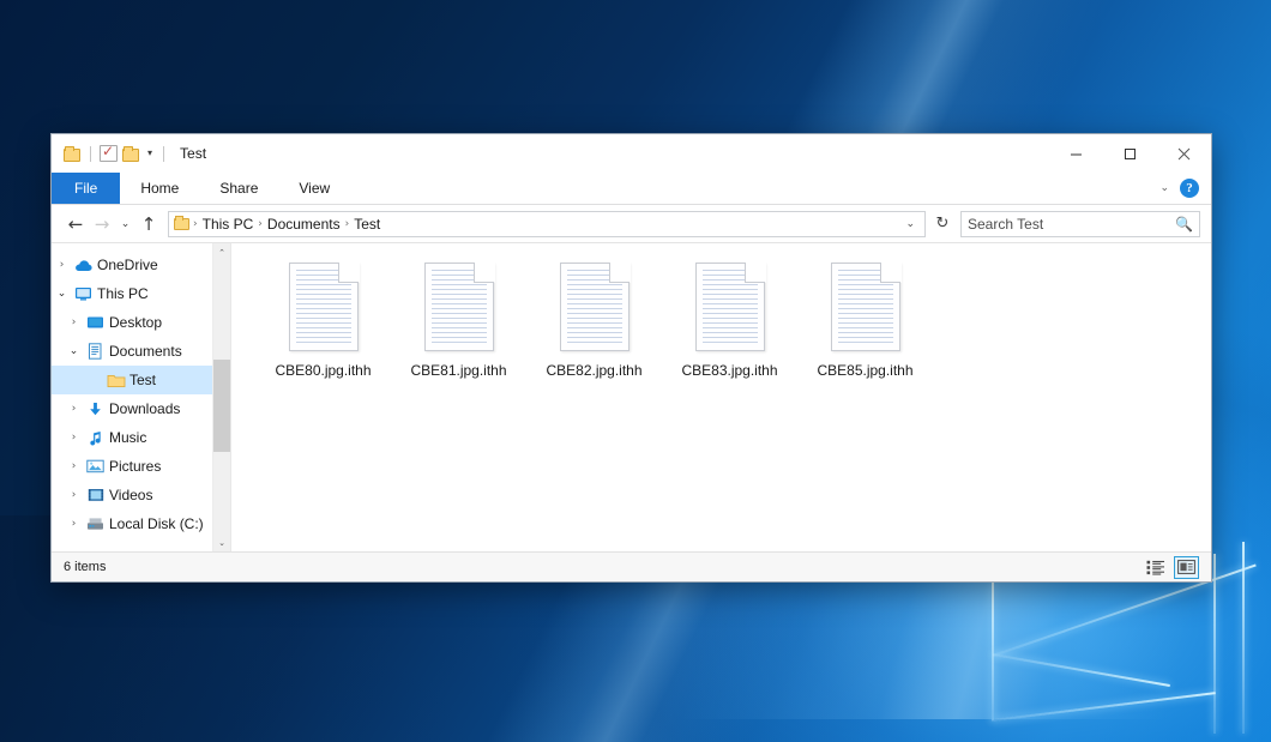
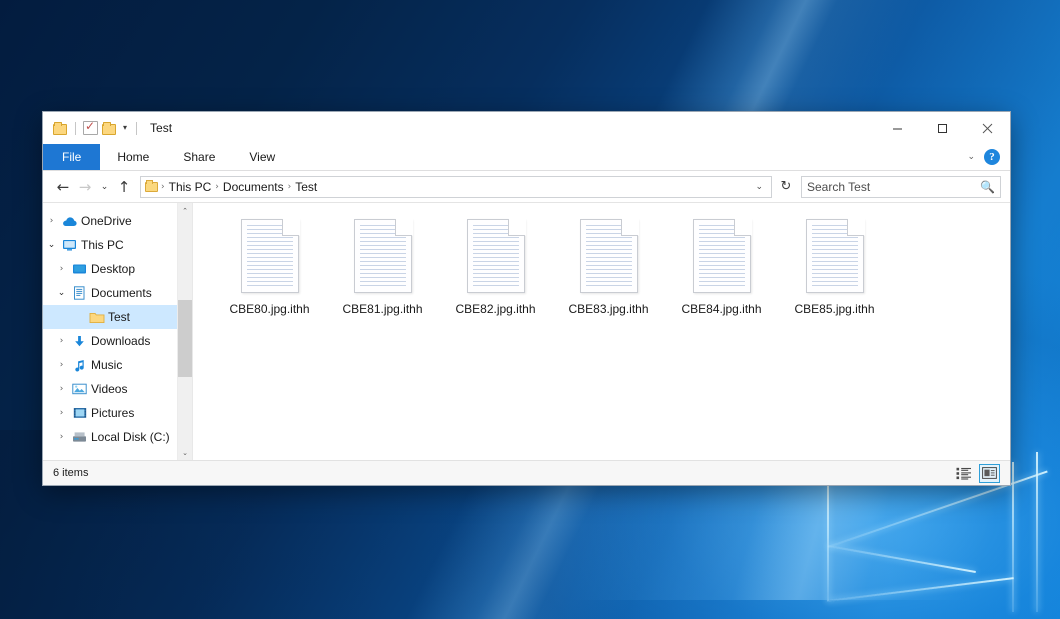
  ▾
  Test
  File
  Home
  Share
  View
  ⌄
  ?
  ←
  →
  ⌄
  ↑
  ›
  This PC
  ›
  Documents
  ›
  Test
  ⌄
  ↻
  Search Test
  🔍
  ›
  OneDrive
  ⌄
  This PC
  ›
  Desktop
  ⌄
  Documents
  Test
  ›
  Downloads
  ›
  Music
  ›
- Pictures
+ Videos
  ›
- Videos
+ Pictures
  ›
  Local Disk (C:)
  ⌃
  ⌄
  CBE80.jpg.ithh
  CBE81.jpg.ithh
  CBE82.jpg.ithh
  CBE83.jpg.ithh
+ CBE84.jpg.ithh
  CBE85.jpg.ithh
  6 items
